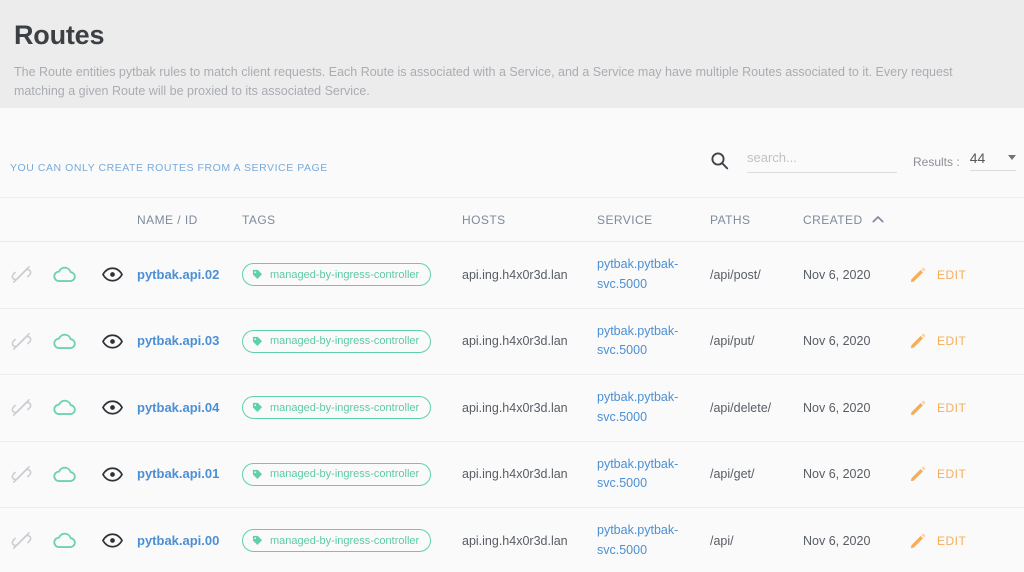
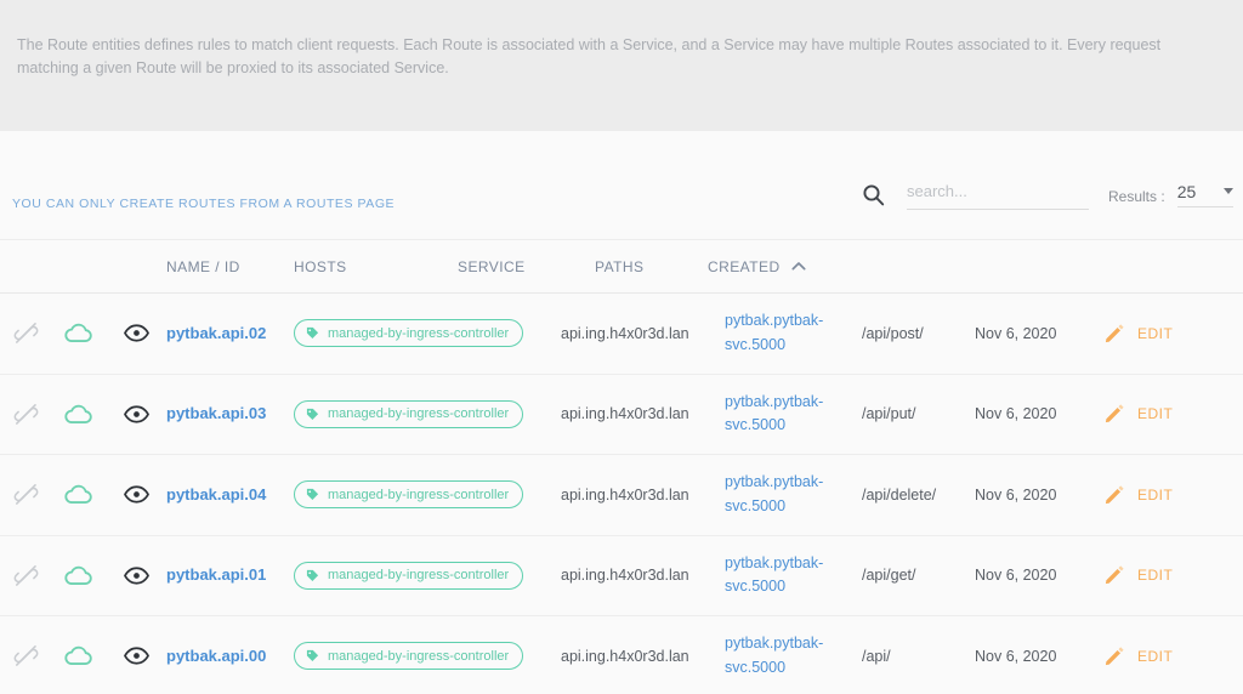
- Routes
- The Route entities pytbak rules to match client requests. Each Route is associated with a Service, and a Service may have multiple Routes associated to it. Every request matching a given Route will be proxied to its associated Service.
+ The Route entities defines rules to match client requests. Each Route is associated with a Service, and a Service may have multiple Routes associated to it. Every request matching a given Route will be proxied to its associated Service.
- YOU CAN ONLY CREATE ROUTES FROM A SERVICE PAGE
+ YOU CAN ONLY CREATE ROUTES FROM A ROUTES PAGE
  search...
  Results :
- 44
+ 25
  NAME / ID
- TAGS
  HOSTS
  SERVICE
  PATHS
  CREATED
  pytbak.api.02
  managed-by-ingress-controller
  api.ing.h4x0r3d.lan
  pytbak.pytbak-svc.5000
  /api/post/
  Nov 6, 2020
  EDIT
  pytbak.api.03
  managed-by-ingress-controller
  api.ing.h4x0r3d.lan
  pytbak.pytbak-svc.5000
  /api/put/
  Nov 6, 2020
  EDIT
  pytbak.api.04
  managed-by-ingress-controller
  api.ing.h4x0r3d.lan
  pytbak.pytbak-svc.5000
  /api/delete/
  Nov 6, 2020
  EDIT
  pytbak.api.01
  managed-by-ingress-controller
  api.ing.h4x0r3d.lan
  pytbak.pytbak-svc.5000
  /api/get/
  Nov 6, 2020
  EDIT
  pytbak.api.00
  managed-by-ingress-controller
  api.ing.h4x0r3d.lan
  pytbak.pytbak-svc.5000
  /api/
  Nov 6, 2020
  EDIT
